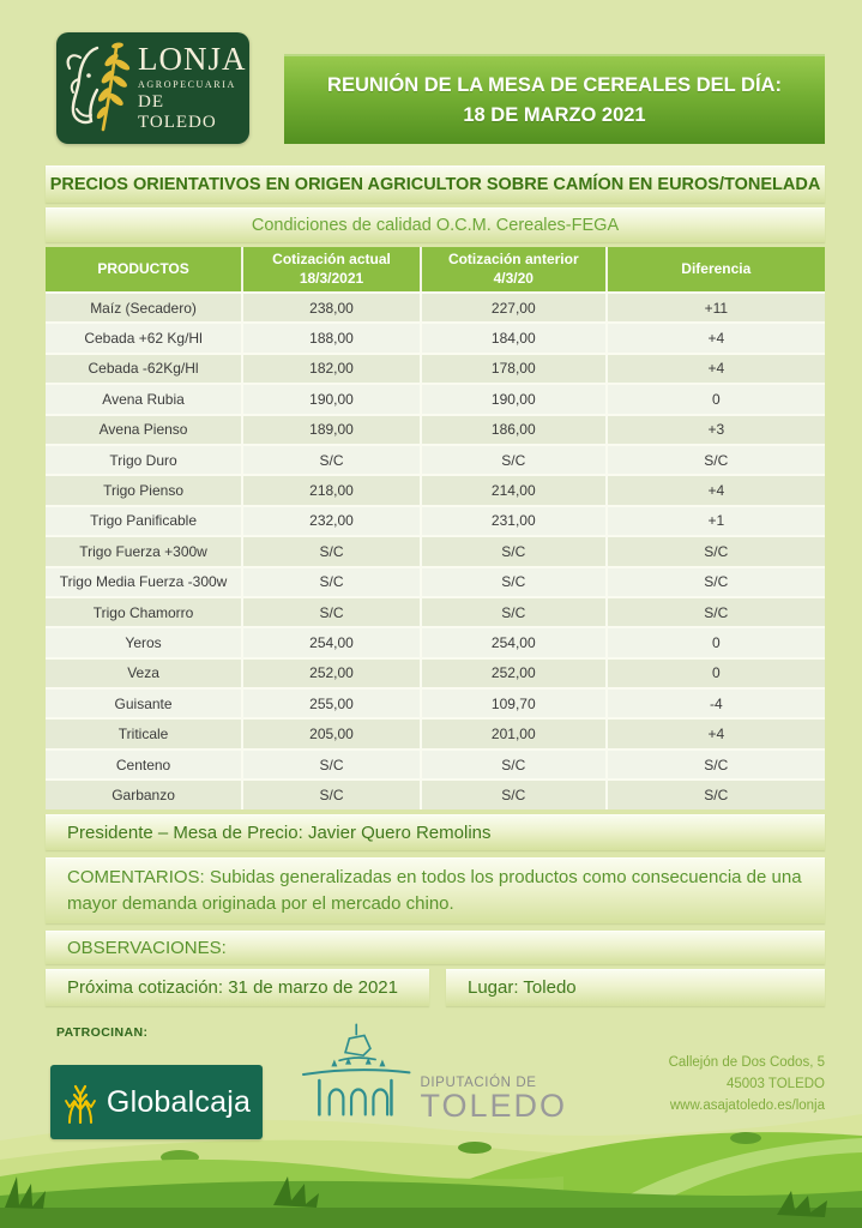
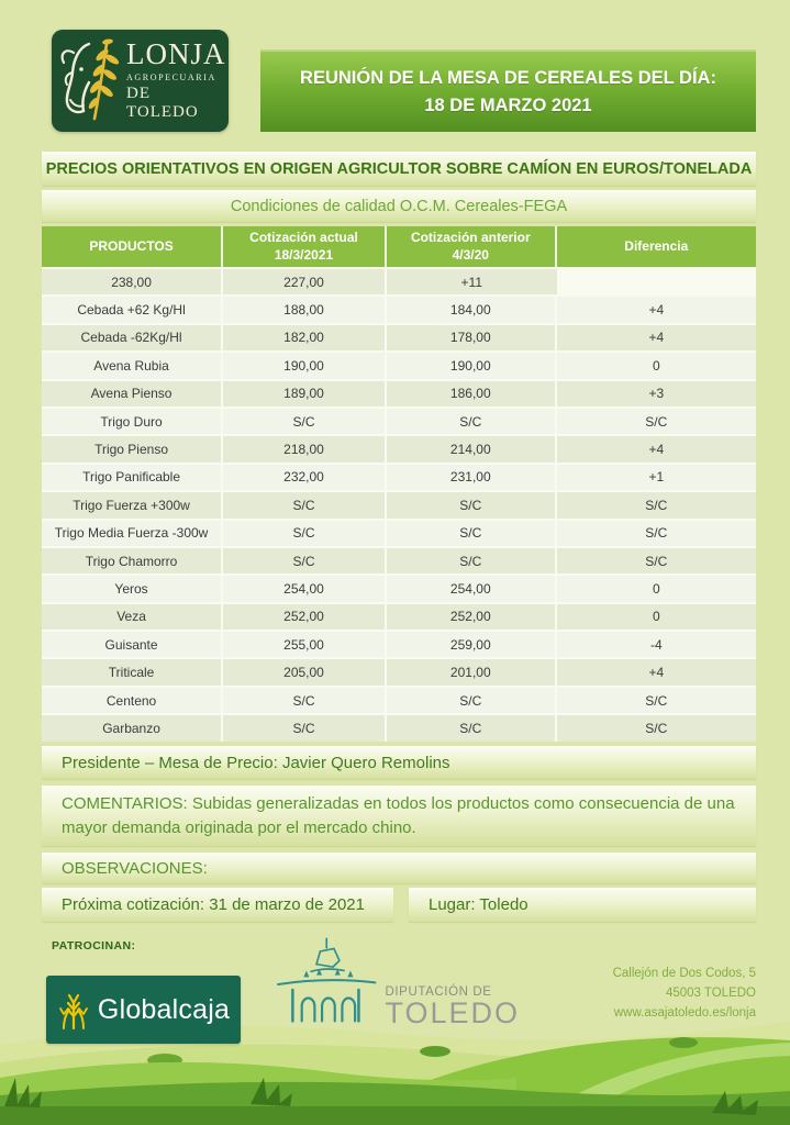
  LONJA
  AGROPECUARIA
  DE TOLEDO
  REUNIÓN DE LA MESA DE CEREALES DEL DÍA:
  18 DE MARZO 2021
  PRECIOS ORIENTATIVOS EN ORIGEN AGRICULTOR SOBRE CAMÍON EN EUROS/TONELADA
  Condiciones de calidad O.C.M. Cereales-FEGA
  PRODUCTOS
  Cotización actual
  18/3/2021
  Cotización anterior
  4/3/20
  Diferencia
- Maíz (Secadero)
  238,00
  227,00
  +11
  Cebada +62 Kg/Hl
  188,00
  184,00
  +4
  Cebada -62Kg/Hl
  182,00
  178,00
  +4
  Avena Rubia
  190,00
  190,00
  0
  Avena Pienso
  189,00
  186,00
  +3
  Trigo Duro
  S/C
  S/C
  S/C
  Trigo Pienso
  218,00
  214,00
  +4
  Trigo Panificable
  232,00
  231,00
  +1
  Trigo Fuerza +300w
  S/C
  S/C
  S/C
  Trigo Media Fuerza -300w
  S/C
  S/C
  S/C
  Trigo Chamorro
  S/C
  S/C
  S/C
  Yeros
  254,00
  254,00
  0
  Veza
  252,00
  252,00
  0
  Guisante
  255,00
- 109,70
+ 259,00
  -4
  Triticale
  205,00
  201,00
  +4
  Centeno
  S/C
  S/C
  S/C
  Garbanzo
  S/C
  S/C
  S/C
  Presidente – Mesa de Precio: Javier Quero Remolins
  COMENTARIOS: Subidas generalizadas en todos los productos como consecuencia de una mayor demanda originada por el mercado chino.
  OBSERVACIONES:
  Próxima cotización: 31 de marzo de 2021
  Lugar: Toledo
  PATROCINAN:
  Globalcaja
  DIPUTACIÓN DE
  TOLEDO
  Callejón de Dos Codos, 5
  45003 TOLEDO
  www.asajatoledo.es/lonja
